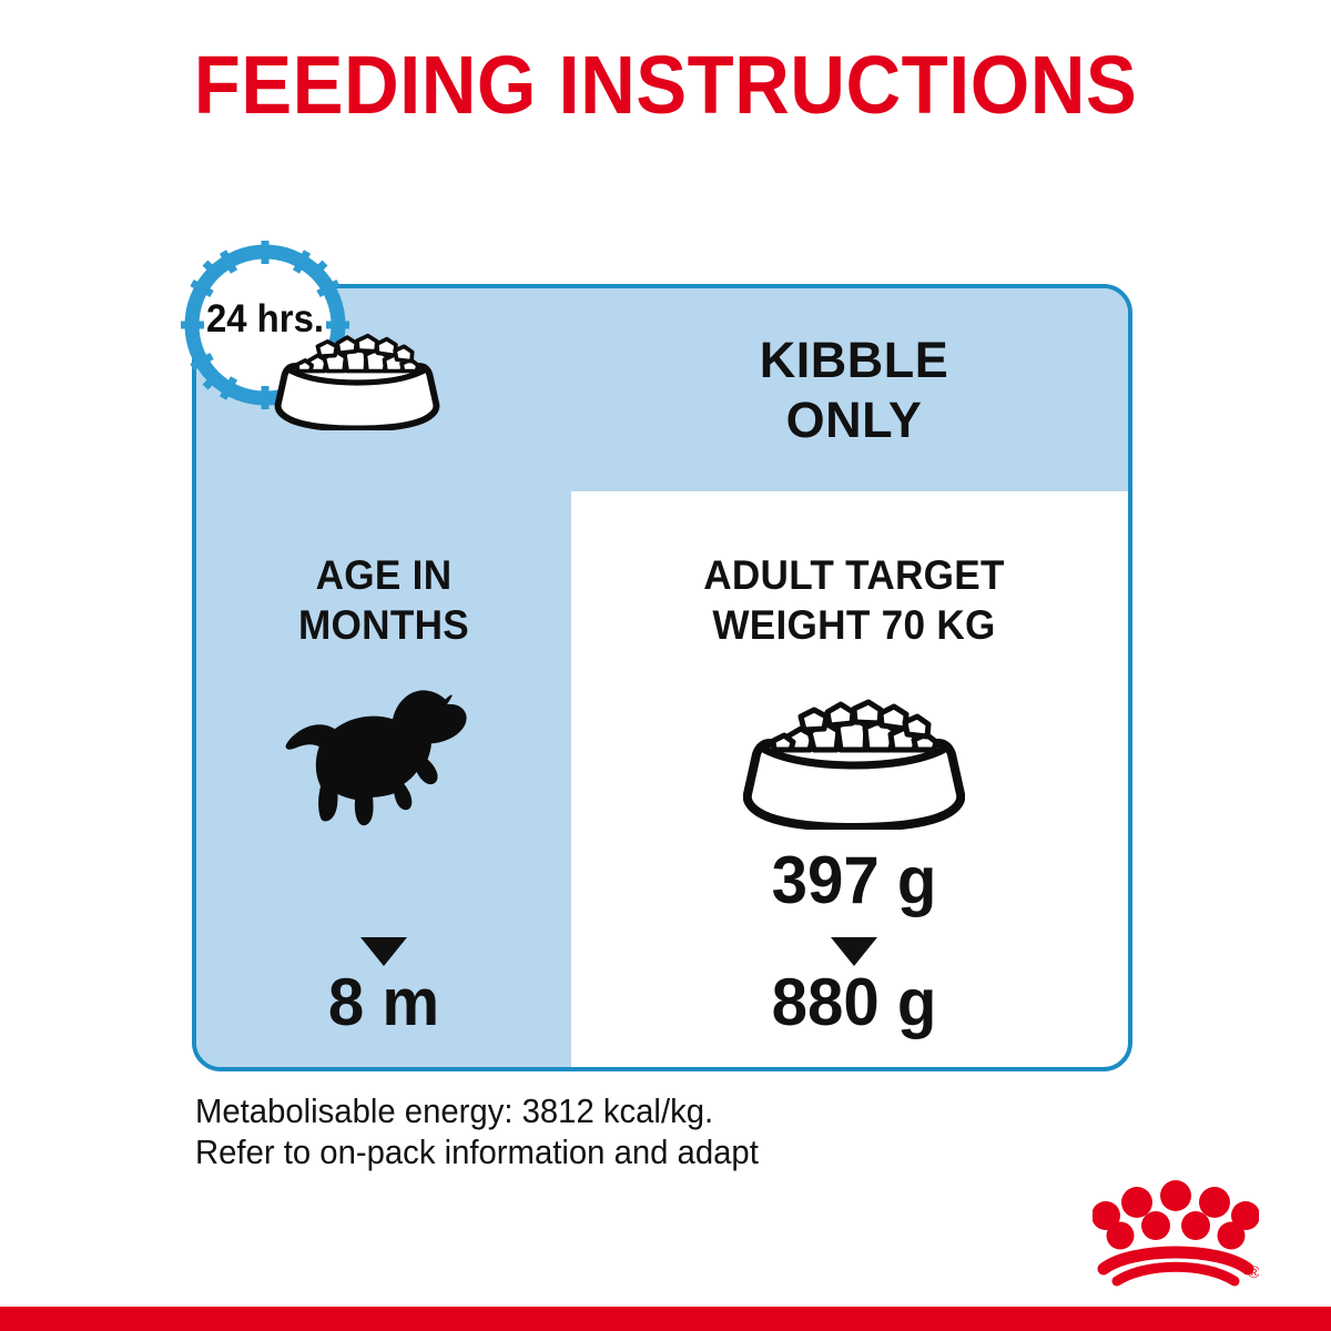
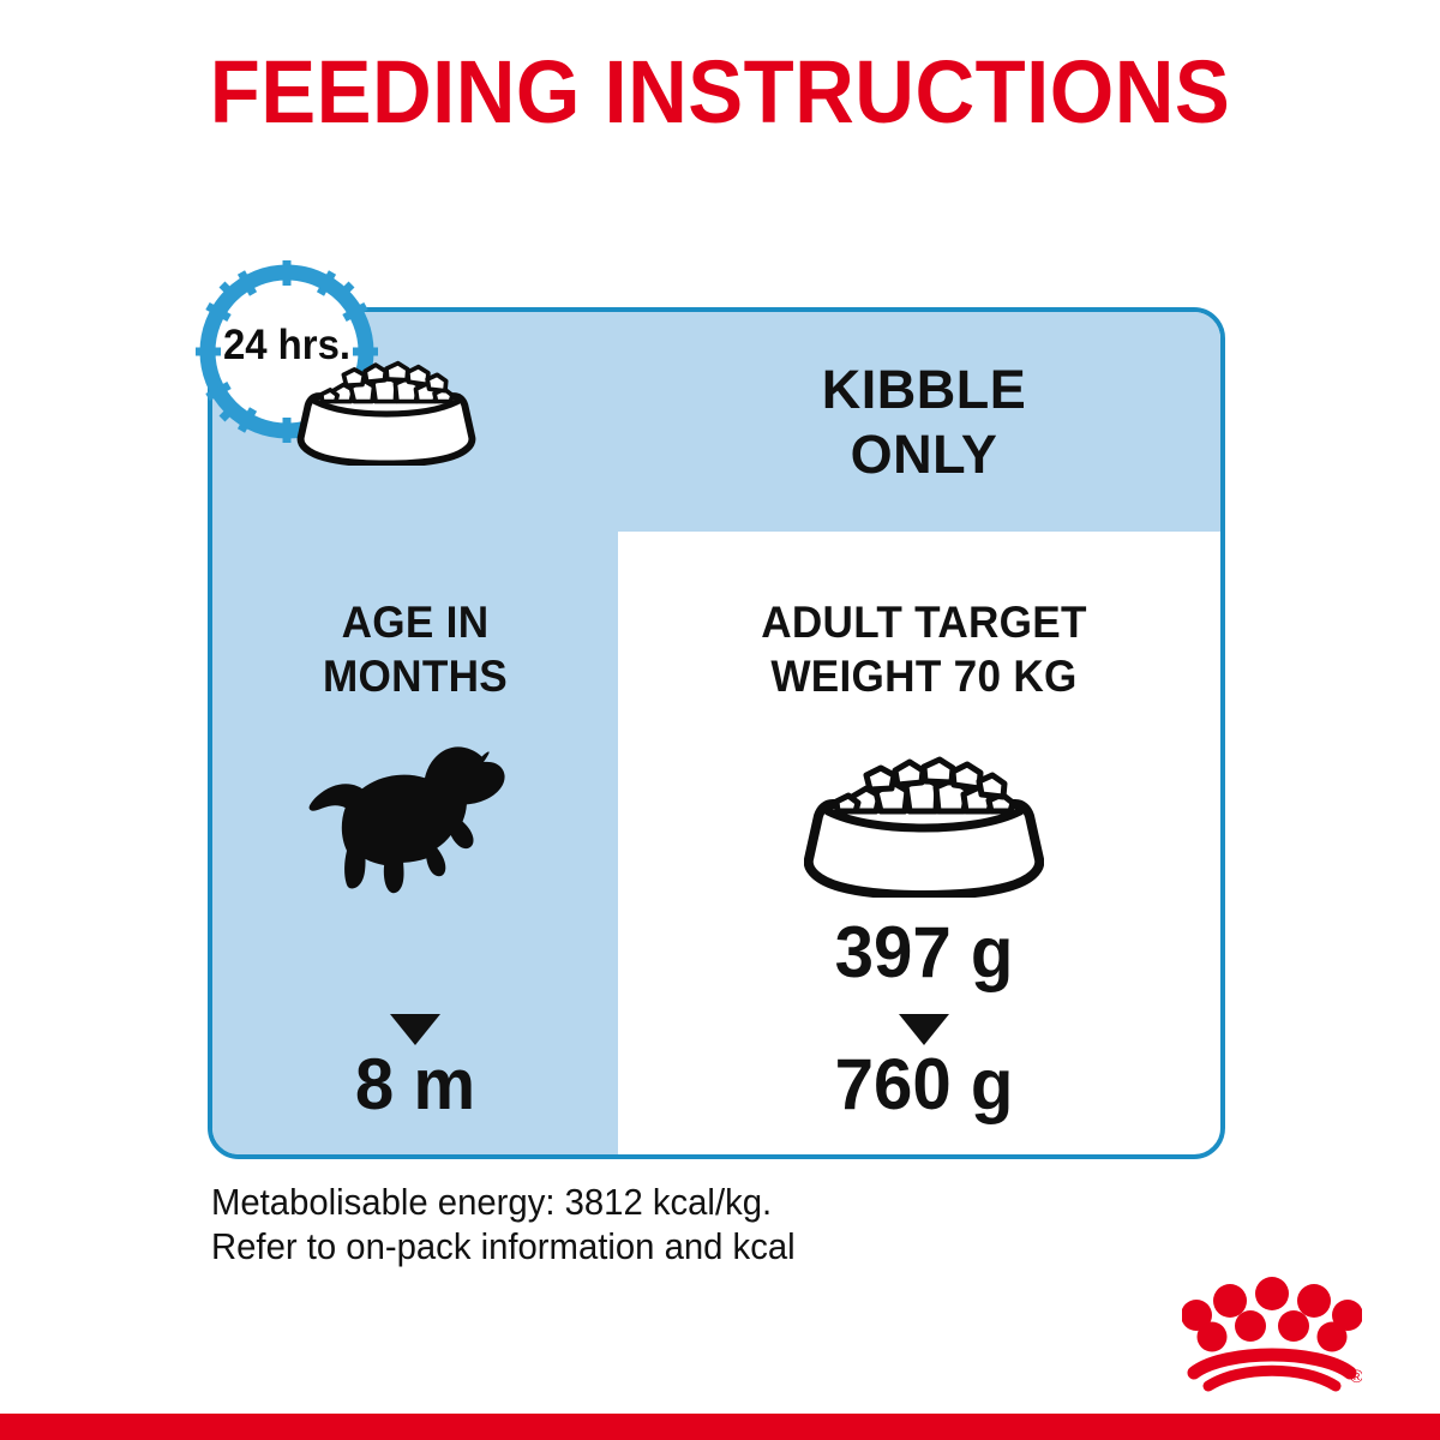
  FEEDING INSTRUCTIONS
  KIBBLE
  ONLY
  AGE IN
  MONTHS
  8 m
  ADULT TARGET
  WEIGHT 70 KG
  397 g
- 880 g
+ 760 g
  24 hrs.
  Metabolisable energy: 3812 kcal/kg.
- Refer to on-pack information and adapt
+ Refer to on-pack information and kcal
  ®
